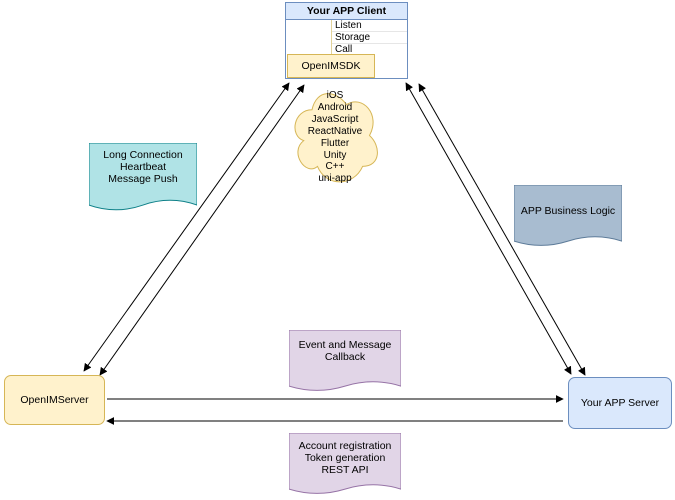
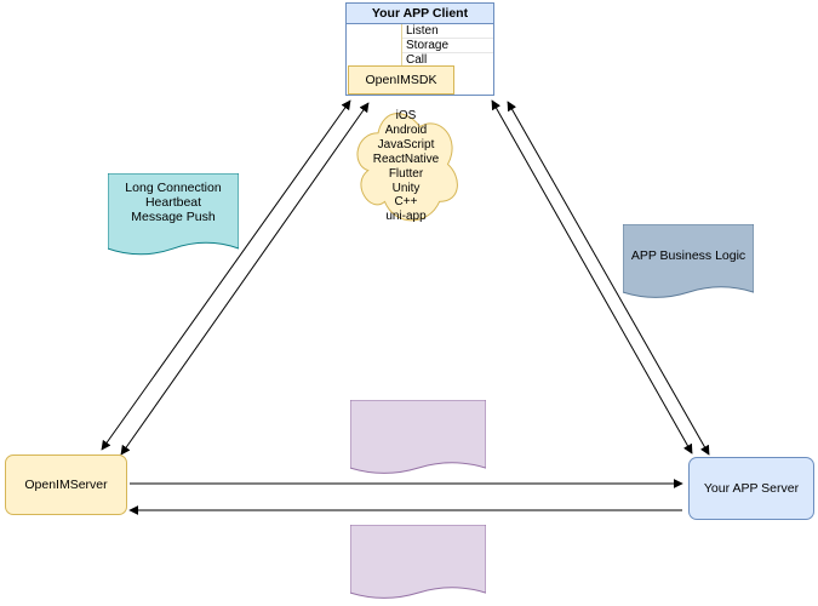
  Your APP Client
  Listen
  Storage
  Call
  OpenIMSDK
  iOS
  Android
  JavaScript
  ReactNative
  Flutter
  Unity
  C++
  uni-app
  Long Connection
  Heartbeat
  Message Push
  APP Business Logic
- Event and Message
- Callback
- Account registration
- Token generation
- REST API
  OpenIMServer
  Your APP Server
